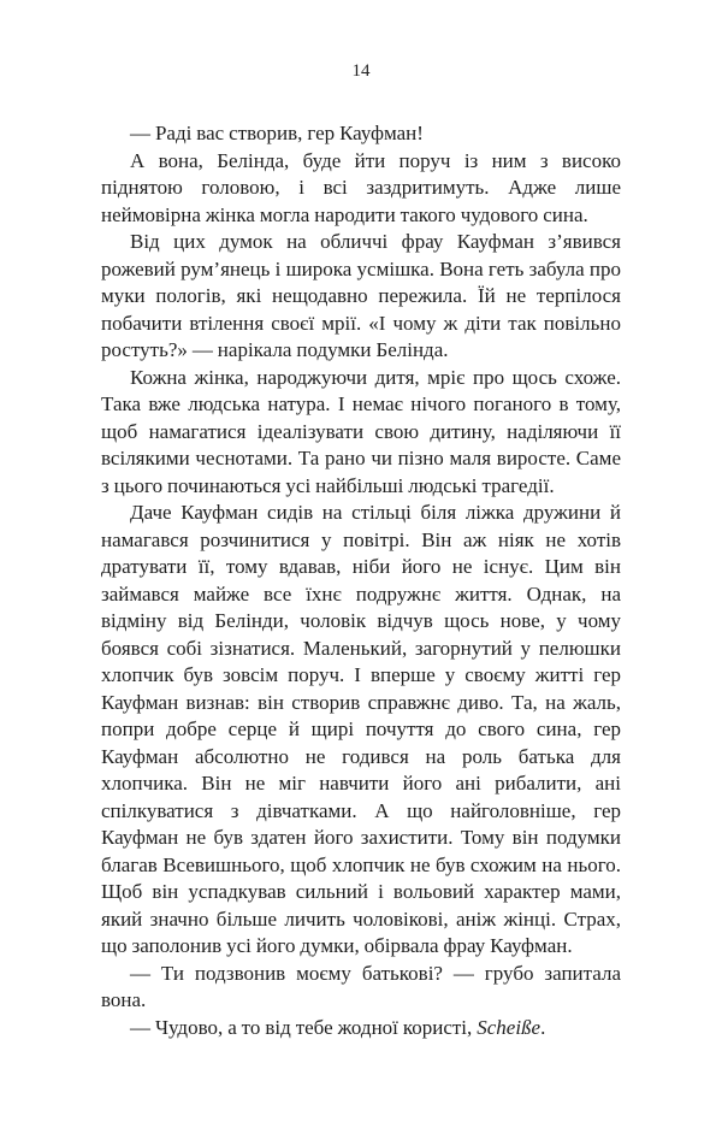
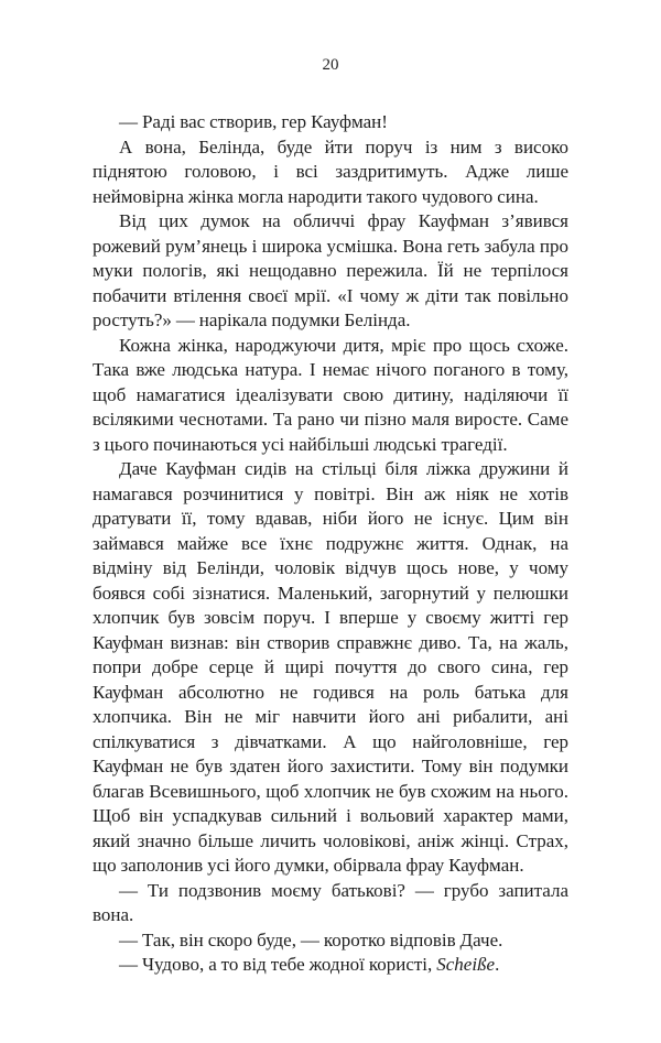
- 14
+ 20
  — Раді вас створив, гер Кауфман!
  А вона, Белінда, буде йти поруч із ним з високо піднятою головою, і всі заздритимуть. Адже лише неймовірна жінка могла народити такого чудового сина.
  Від цих думок на обличчі фрау Кауфман з’явився рожевий рум’янець і широка усмішка. Вона геть забула про муки пологів, які нещодавно пережила. Їй не терпілося побачити втілення своєї мрії. «І чому ж діти так повільно ростуть?» — нарікала подумки Белінда.
  Кожна жінка, народжуючи дитя, мріє про щось схоже. Така вже людська натура. І немає нічого поганого в тому, щоб намагатися ідеалізувати свою дитину, наділяючи її всілякими чеснотами. Та рано чи пізно маля виросте. Саме з цього починаються усі найбільші людські трагедії.
  Даче Кауфман сидів на стільці біля ліжка дружини й намагався розчинитися у повітрі. Він аж ніяк не хотів дратувати її, тому вдавав, ніби його не існує. Цим він займався майже все їхнє подружнє життя. Однак, на відміну від Белінди, чоловік відчув щось нове, у чому боявся собі зізнатися. Маленький, загорнутий у пелюшки хлопчик був зовсім поруч. І вперше у своєму житті гер Кауфман визнав: він створив справжнє диво. Та, на жаль, попри добре серце й щирі почуття до свого сина, гер Кауфман абсолютно не годився на роль батька для хлопчика. Він не міг навчити його ані рибалити, ані спілкуватися з дівчатками. А що найголовніше, гер Кауфман не був здатен його захистити. Тому він подумки благав Всевишнього, щоб хлопчик не був схожим на нього. Щоб він успадкував сильний і вольовий характер мами, який значно більше личить чоловікові, аніж жінці. Страх, що заполонив усі його думки, обірвала фрау Кауфман.
  — Ти подзвонив моєму батькові? — грубо запитала вона.
+ — Так, він скоро буде, — коротко відповів Даче.
  — Чудово, а то від тебе жодної користі, Scheiße.
